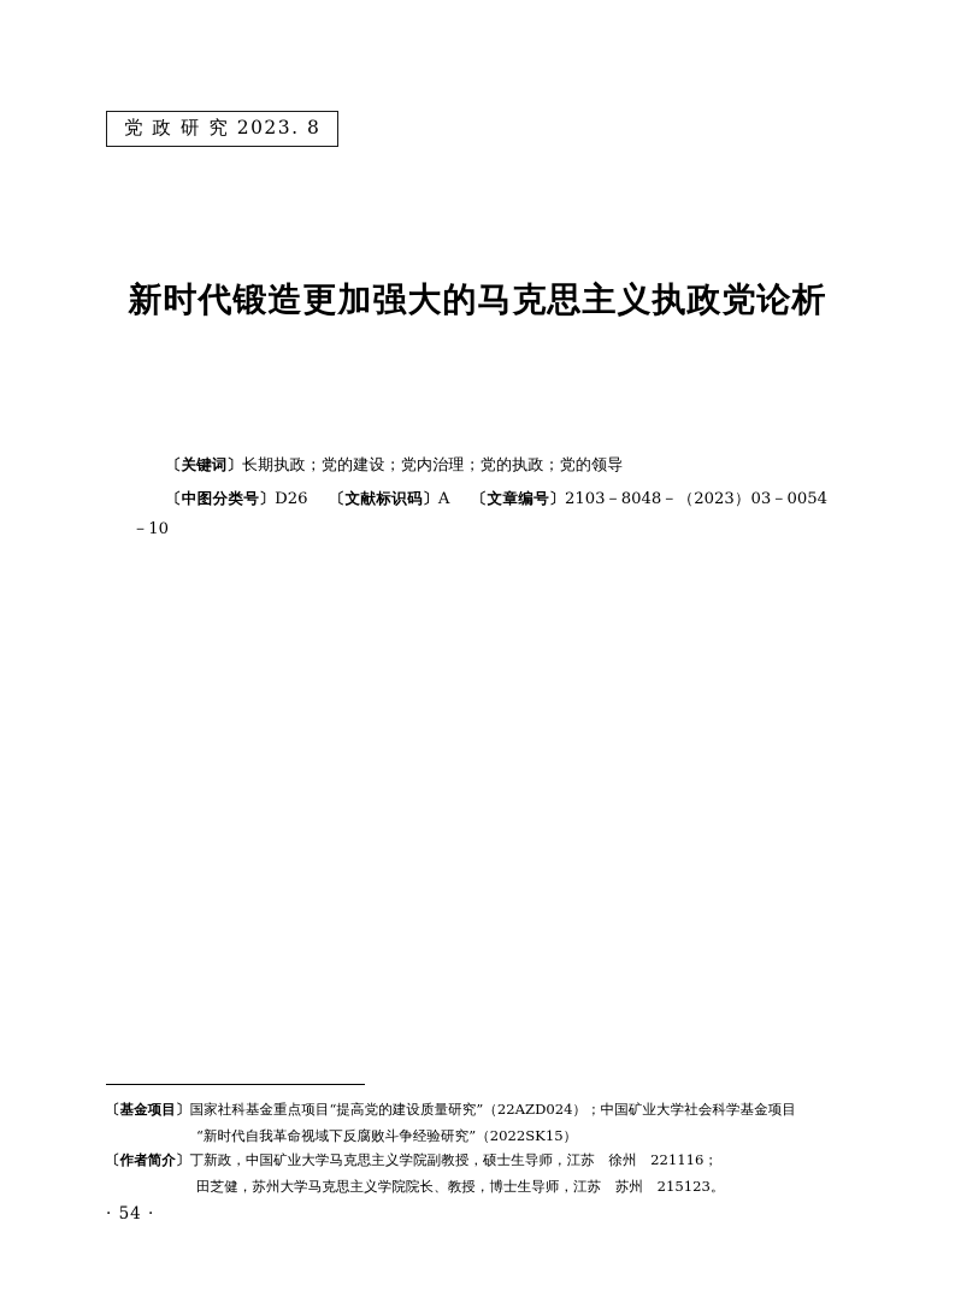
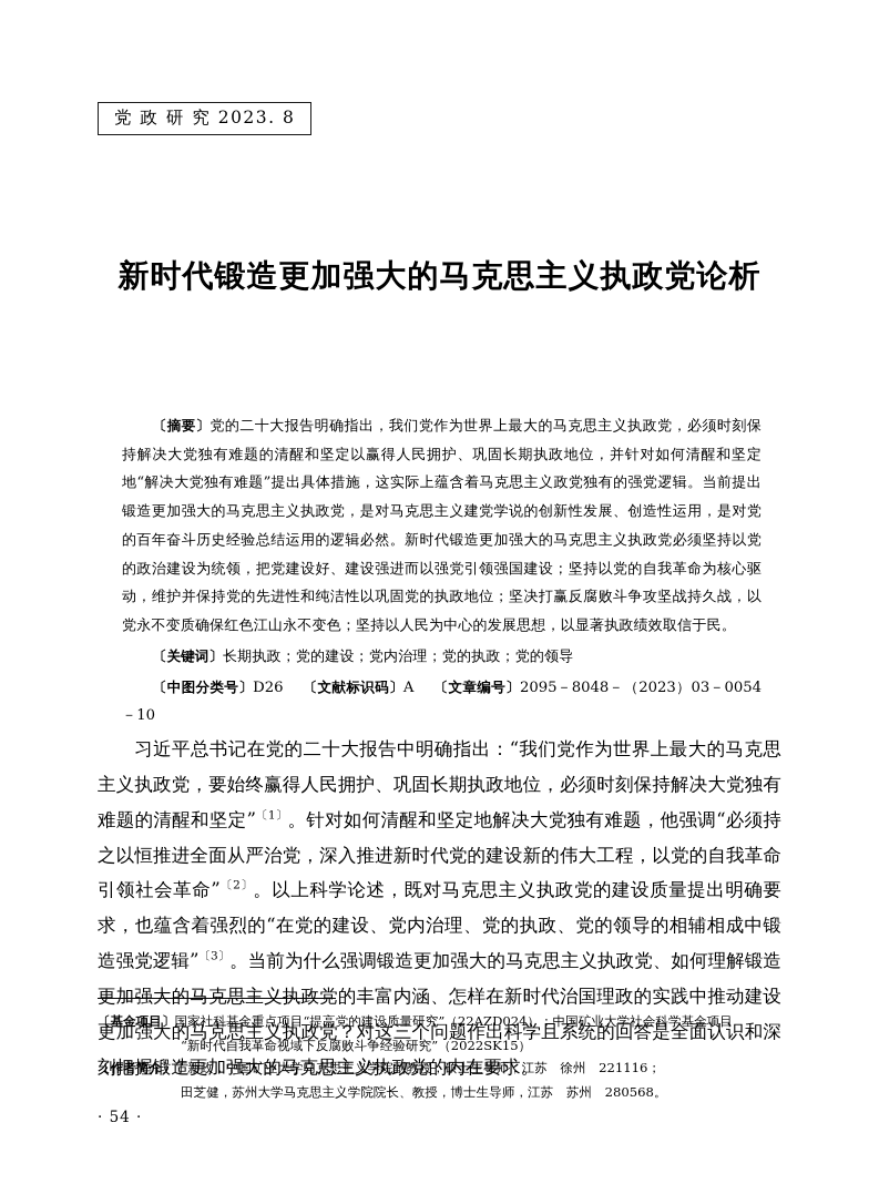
  党 政 研 究 2023. 8
  新时代锻造更加强大的马克思主义执政党论析
+ 〔摘要〕党的二十大报告明确指出，我们党作为世界上最大的马克思主义执政党，必须时刻保持解决大党独有难题的清醒和坚定以赢得人民拥护、巩固长期执政地位，并针对如何清醒和坚定地“解决大党独有难题”提出具体措施，这实际上蕴含着马克思主义政党独有的强党逻辑。当前提出锻造更加强大的马克思主义执政党，是对马克思主义建党学说的创新性发展、创造性运用，是对党的百年奋斗历史经验总结运用的逻辑必然。新时代锻造更加强大的马克思主义执政党必须坚持以党的政治建设为统领，把党建设好、建设强进而以强党引领强国建设；坚持以党的自我革命为核心驱动，维护并保持党的先进性和纯洁性以巩固党的执政地位；坚决打赢反腐败斗争攻坚战持久战，以党永不变质确保红色江山永不变色；坚持以人民为中心的发展思想，以显著执政绩效取信于民。
  〔关键词〕长期执政；党的建设；党内治理；党的执政；党的领导
- 〔中图分类号〕D26 〔文献标识码〕A 〔文章编号〕2103－8048－（2023）03－0054－10
+ 〔中图分类号〕D26 〔文献标识码〕A 〔文章编号〕2095－8048－（2023）03－0054－10
+ 习近平总书记在党的二十大报告中明确指出：“我们党作为世界上最大的马克思主义执政党，要始终赢得人民拥护、巩固长期执政地位，必须时刻保持解决大党独有难题的清醒和坚定”〔1〕。针对如何清醒和坚定地解决大党独有难题，他强调“必须持之以恒推进全面从严治党，深入推进新时代党的建设新的伟大工程，以党的自我革命引领社会革命”〔2〕。以上科学论述，既对马克思主义执政党的建设质量提出明确要求，也蕴含着强烈的“在党的建设、党内治理、党的执政、党的领导的相辅相成中锻造强党逻辑”〔3〕。当前为什么强调锻造更加强大的马克思主义执政党、如何理解锻造更加强大的马克思主义执政党的丰富内涵、怎样在新时代治国理政的实践中推动建设更加强大的马克思主义执政党？对这三个问题作出科学且系统的回答是全面认识和深刻把握锻造更加强大的马克思主义执政党的内在要求。
  〔基金项目〕国家社科基金重点项目“提高党的建设质量研究”（22AZD024）；中国矿业大学社会科学基金项目
  “新时代自我革命视域下反腐败斗争经验研究”（2022SK15）
  〔作者简介〕丁新政，中国矿业大学马克思主义学院副教授，硕士生导师，江苏 徐州 221116；
- 田芝健，苏州大学马克思主义学院院长、教授，博士生导师，江苏 苏州 215123。
+ 田芝健，苏州大学马克思主义学院院长、教授，博士生导师，江苏 苏州 280568。
  · 54 ·
